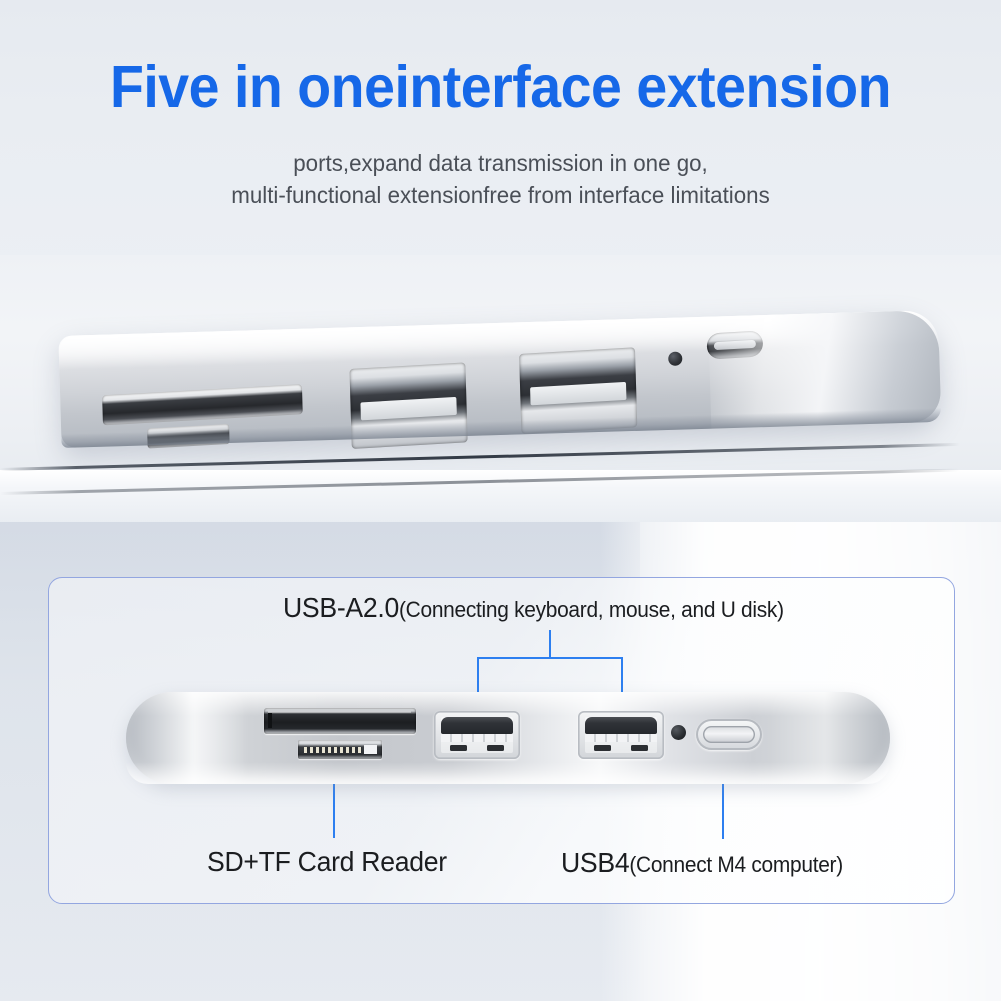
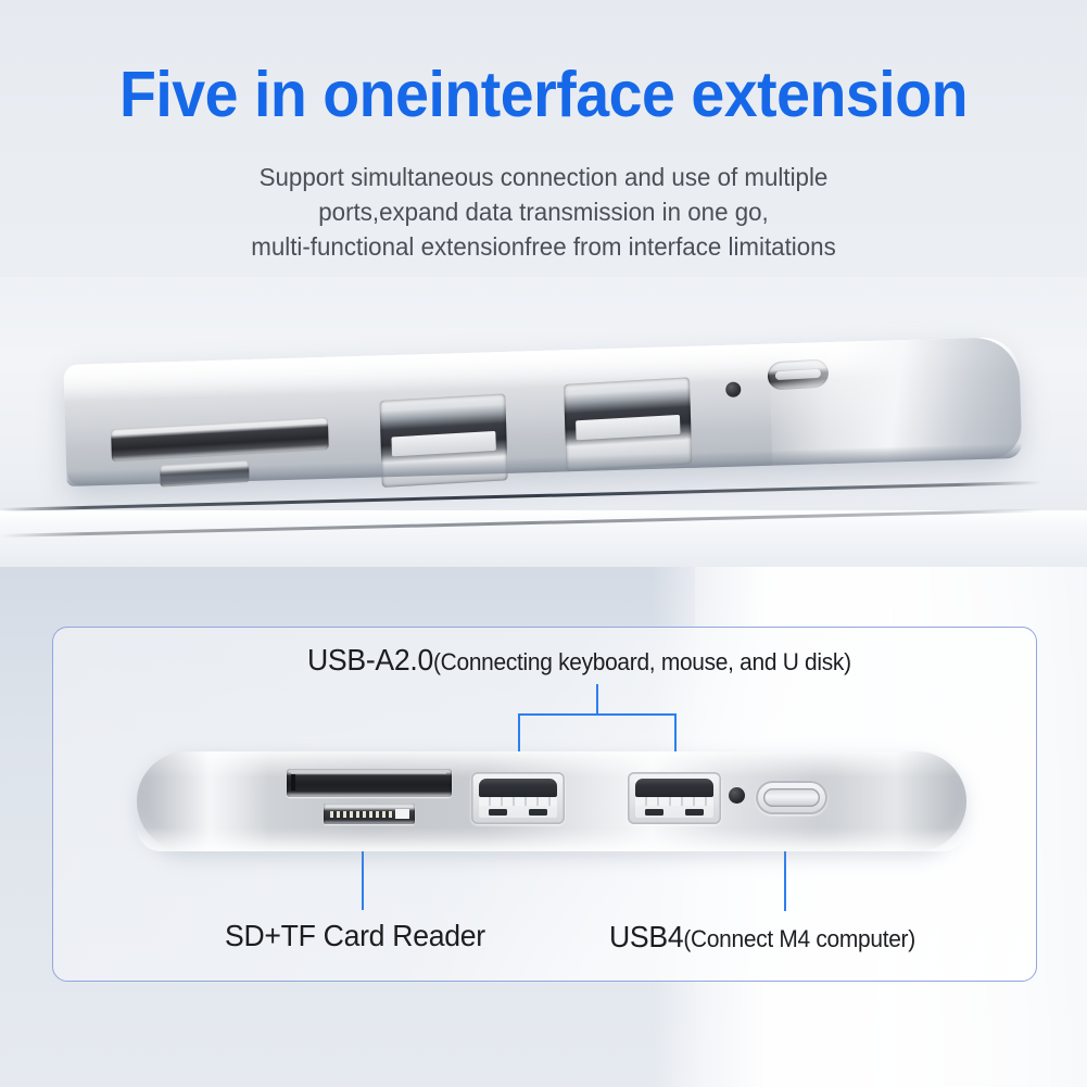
  Five in oneinterface extension
+ Support simultaneous connection and use of multiple
  ports,expand data transmission in one go,
  multi-functional extensionfree from interface limitations
  USB-A2.0(Connecting keyboard, mouse, and U disk)
  SD+TF Card Reader
  USB4(Connect M4 computer)
